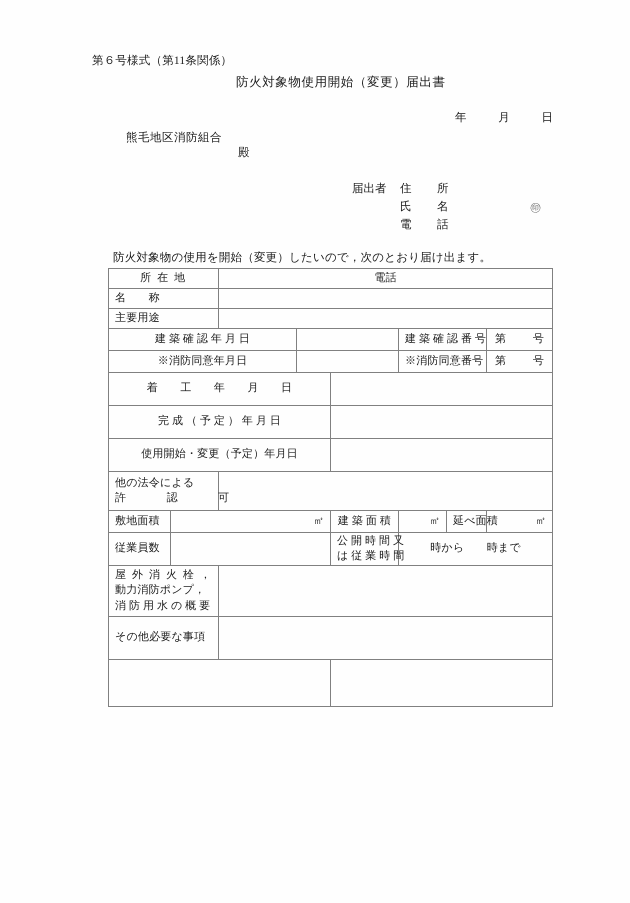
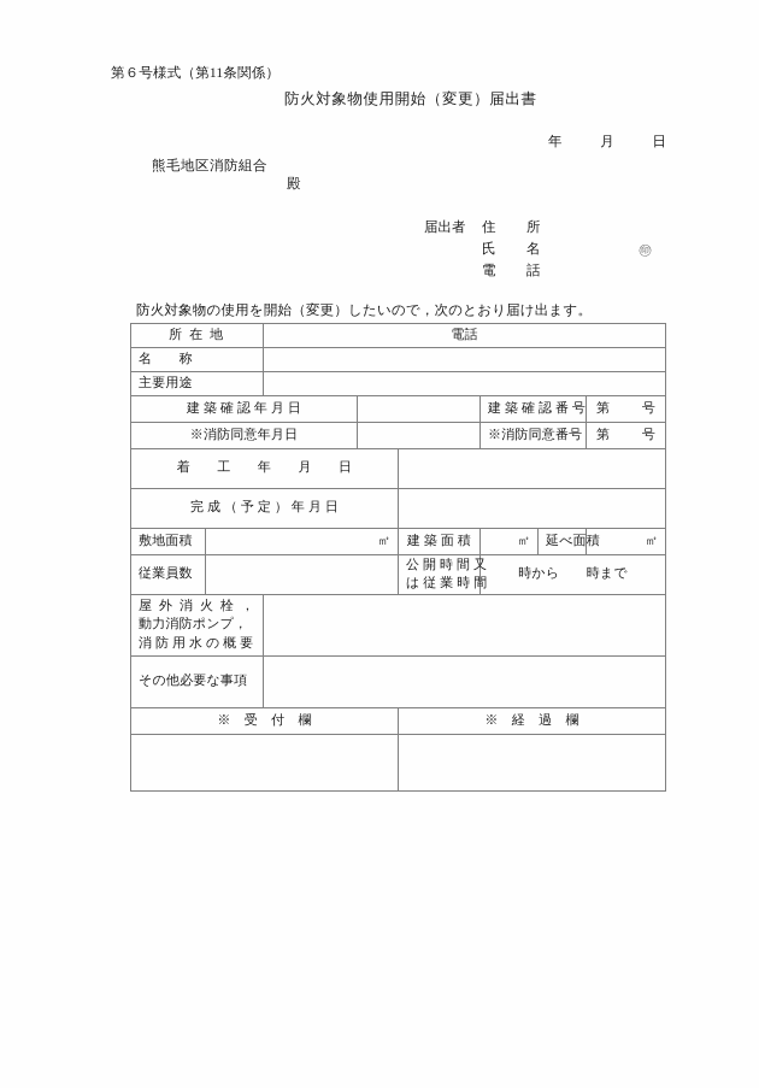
  第６号様式（第11条関係）
  防火対象物使用開始（変更）届出書
  年 月 日
  熊毛地区消防組合
  殿
  届出者
  住 所
  氏 名
  ㊞
  電 話
  防火対象物の使用を開始（変更）したいので，次のとおり届け出ます。
  所 在 地	電話
  名 称
  主要用途
  建 築 確 認 年 月 日		建 築 確 認 番 号	第 号
  ※消防同意年月日		※消防同意番号	第 号
  着 工 年 月 日
  完 成 （ 予 定 ） 年 月 日
- 使用開始・変更（予定）年月日
- 他の法令による 許 認 可
  敷地面積	㎡	建 築 面 積	㎡	延べ面積	㎡
  従業員数		公 開 時 間 又 は 従 業 時 間	時から 時まで
  屋 外 消 火 栓 ， 動力消防ポンプ， 消 防 用 水 の 概 要
  その他必要な事項
+ ※ 受 付 欄	※ 経 過 欄
